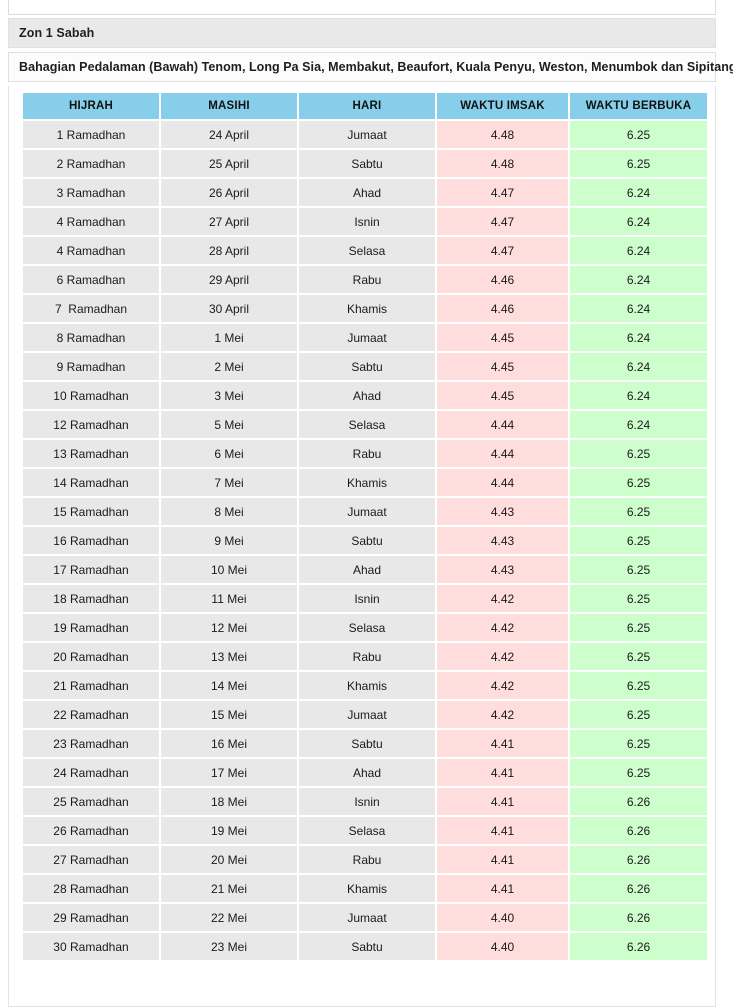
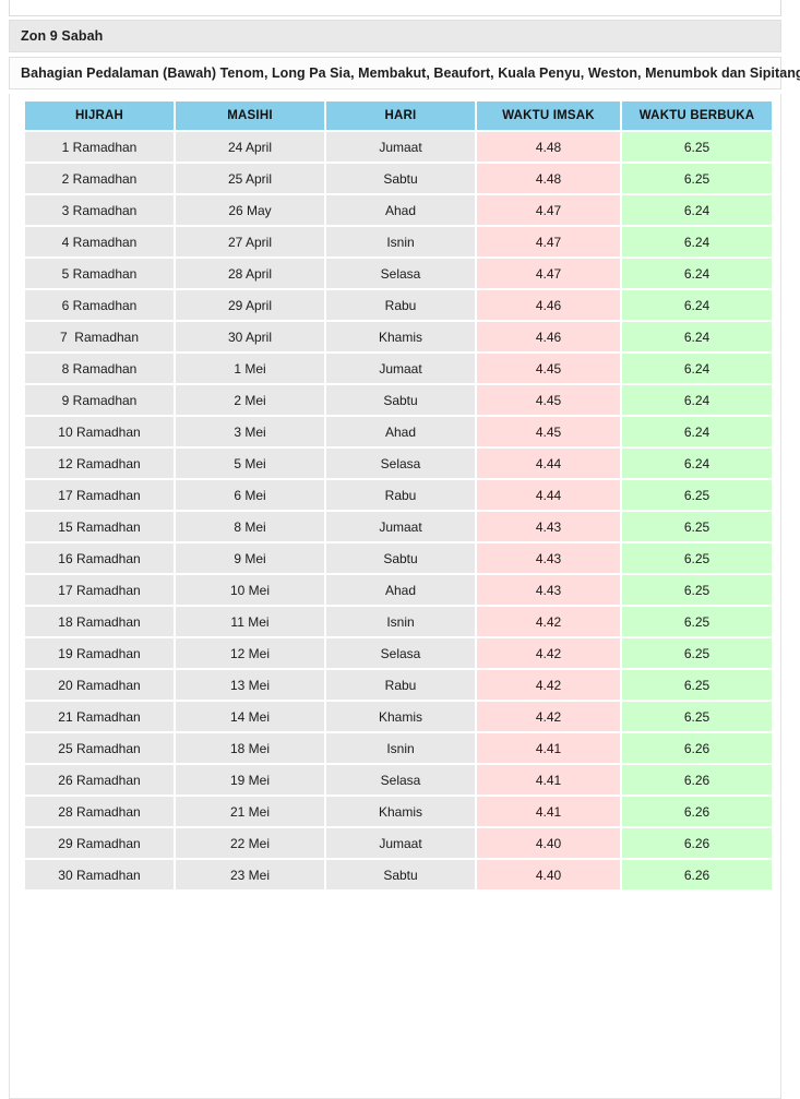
- Zon 1 Sabah
+ Zon 9 Sabah
  Bahagian Pedalaman (Bawah) Tenom, Long Pa Sia, Membakut, Beaufort, Kuala Penyu, Weston, Menumbok dan Sipitan
  HIJRAH	MASIHI	HARI	WAKTU IMSAK	WAKTU BERBUKA
  1 Ramadhan	24 April	Jumaat	4.48	6.25
  2 Ramadhan	25 April	Sabtu	4.48	6.25
- 3 Ramadhan	26 April	Ahad	4.47	6.24
+ 3 Ramadhan	26 May	Ahad	4.47	6.24
  4 Ramadhan	27 April	Isnin	4.47	6.24
- 4 Ramadhan	28 April	Selasa	4.47	6.24
+ 5 Ramadhan	28 April	Selasa	4.47	6.24
  6 Ramadhan	29 April	Rabu	4.46	6.24
  7 Ramadhan	30 April	Khamis	4.46	6.24
  8 Ramadhan	1 Mei	Jumaat	4.45	6.24
  9 Ramadhan	2 Mei	Sabtu	4.45	6.24
  10 Ramadhan	3 Mei	Ahad	4.45	6.24
  12 Ramadhan	5 Mei	Selasa	4.44	6.24
- 13 Ramadhan	6 Mei	Rabu	4.44	6.25
+ 17 Ramadhan	6 Mei	Rabu	4.44	6.25
- 14 Ramadhan	7 Mei	Khamis	4.44	6.25
  15 Ramadhan	8 Mei	Jumaat	4.43	6.25
  16 Ramadhan	9 Mei	Sabtu	4.43	6.25
  17 Ramadhan	10 Mei	Ahad	4.43	6.25
  18 Ramadhan	11 Mei	Isnin	4.42	6.25
  19 Ramadhan	12 Mei	Selasa	4.42	6.25
  20 Ramadhan	13 Mei	Rabu	4.42	6.25
  21 Ramadhan	14 Mei	Khamis	4.42	6.25
- 22 Ramadhan	15 Mei	Jumaat	4.42	6.25
- 23 Ramadhan	16 Mei	Sabtu	4.41	6.25
- 24 Ramadhan	17 Mei	Ahad	4.41	6.25
  25 Ramadhan	18 Mei	Isnin	4.41	6.26
  26 Ramadhan	19 Mei	Selasa	4.41	6.26
- 27 Ramadhan	20 Mei	Rabu	4.41	6.26
  28 Ramadhan	21 Mei	Khamis	4.41	6.26
  29 Ramadhan	22 Mei	Jumaat	4.40	6.26
  30 Ramadhan	23 Mei	Sabtu	4.40	6.26
